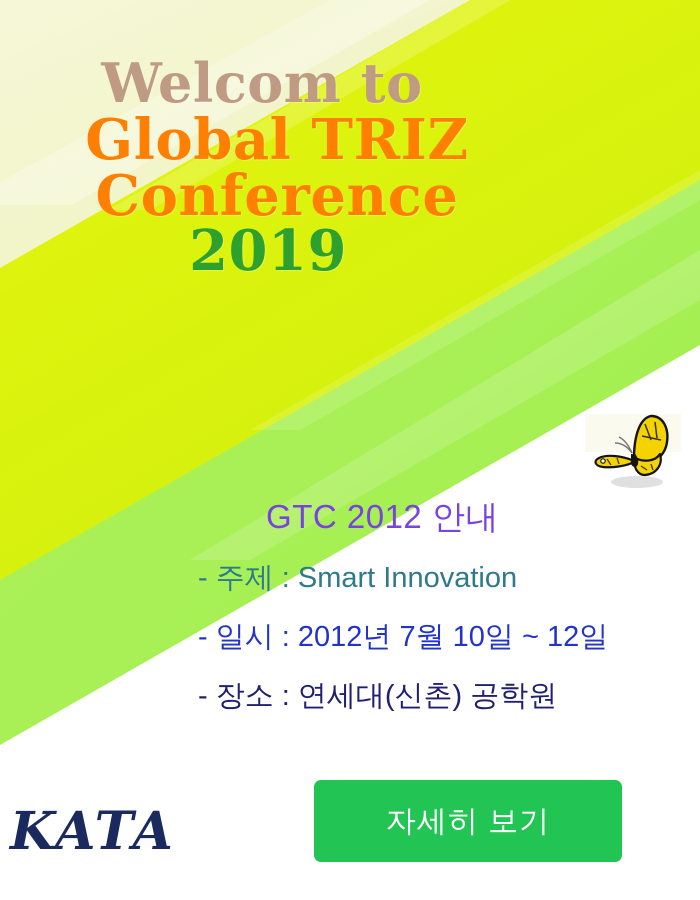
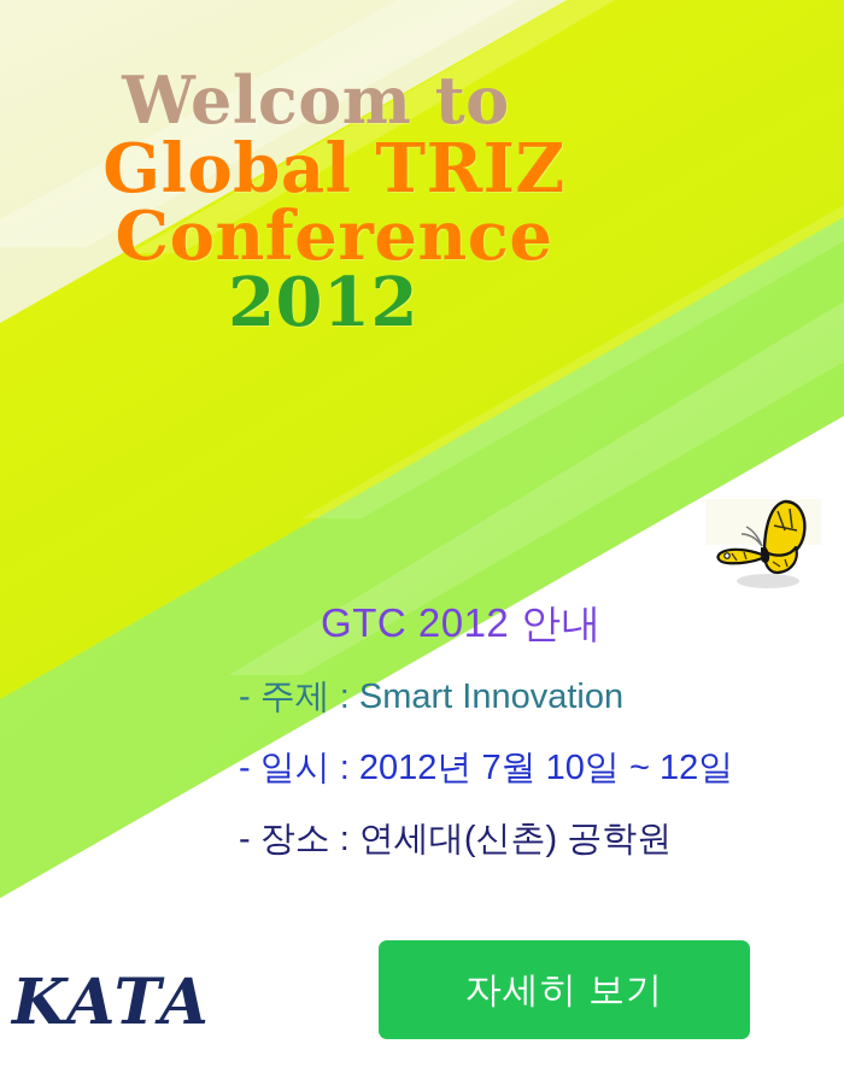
  Welcom to
  Global TRIZ
  Conference
- 2019
+ 2012
  GTC 2012 안내
  - 주제 : Smart Innovation
  - 일시 : 2012년 7월 10일 ~ 12일
  - 장소 : 연세대(신촌) 공학원
  자세히 보기
  KATA
